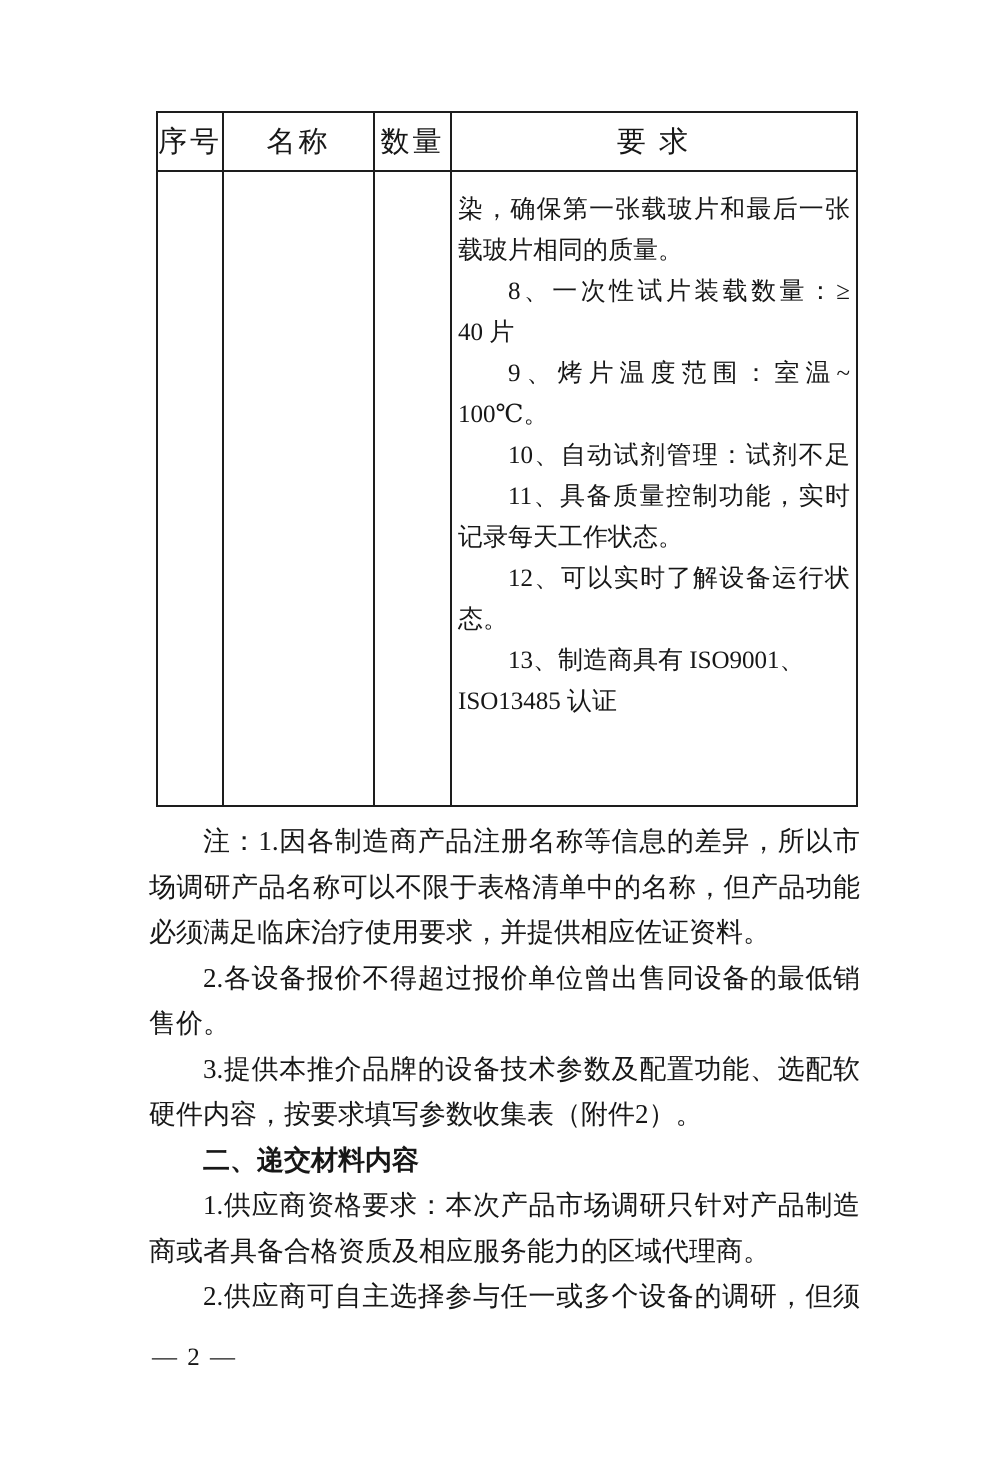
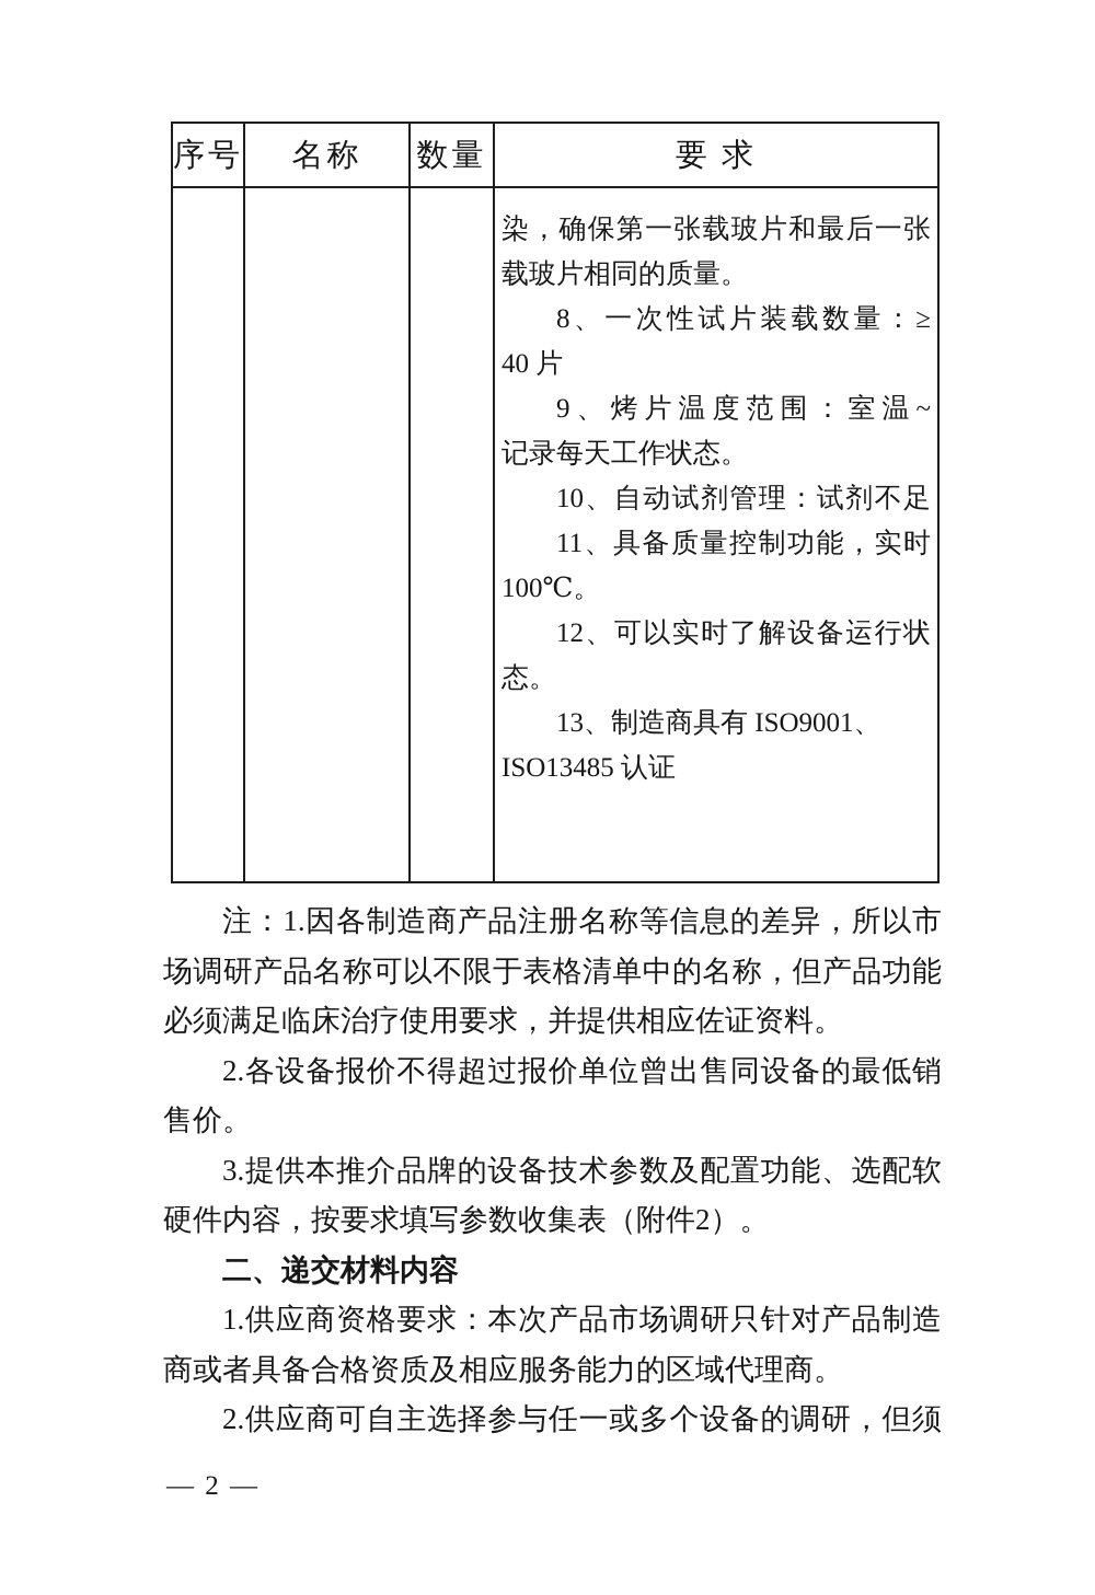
  序号
  名称
  数量
  要 求
  染，确保第一张载玻片和最后一张
  载玻片相同的质量。
  8、一次性试片装载数量：≥
  40 片
  9、烤片温度范围：室温~
- 100℃。
+ 记录每天工作状态。
  10、自动试剂管理：试剂不足
  11、具备质量控制功能，实时
- 记录每天工作状态。
+ 100℃。
  12、可以实时了解设备运行状
  态。
  13、制造商具有 ISO9001、
  ISO13485 认证
  注：1.因各制造商产品注册名称等信息的差异，所以市
  场调研产品名称可以不限于表格清单中的名称，但产品功能
  必须满足临床治疗使用要求，并提供相应佐证资料。
  2.各设备报价不得超过报价单位曾出售同设备的最低销
  售价。
  3.提供本推介品牌的设备技术参数及配置功能、选配软
  硬件内容，按要求填写参数收集表（附件2）。
  二、递交材料内容
  1.供应商资格要求：本次产品市场调研只针对产品制造
  商或者具备合格资质及相应服务能力的区域代理商。
  2.供应商可自主选择参与任一或多个设备的调研，但须
  — 2 —
